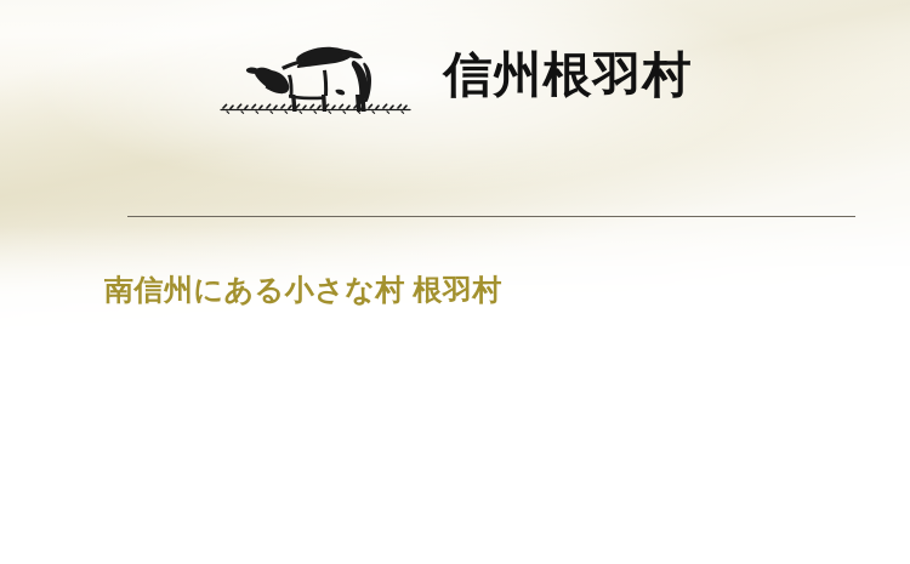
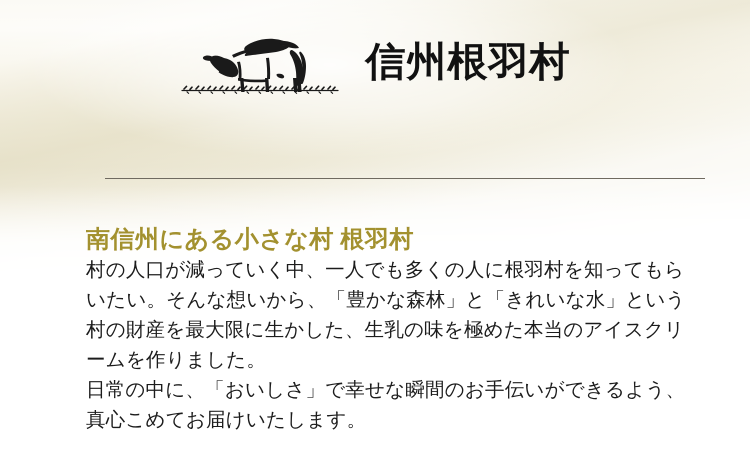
  信州根羽村
  南信州にある小さな村 根羽村
+ 村の人口が減っていく中、一人でも多くの人に根羽村を知ってもらいたい。そんな想いから、「豊かな森林」と「きれいな水」という村の財産を最大限に生かした、生乳の味を極めた本当のアイスクリームを作りました。
+ 日常の中に、「おいしさ」で幸せな瞬間のお手伝いができるよう、真心こめてお届けいたします。
